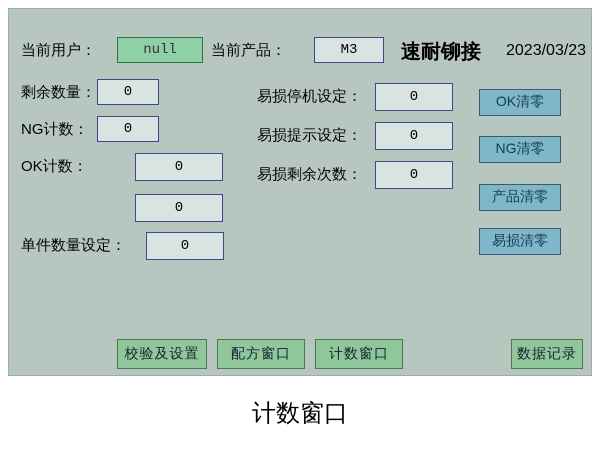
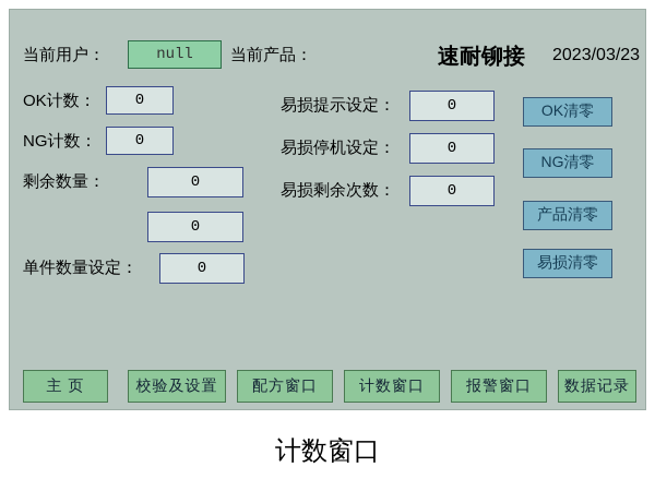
  当前用户：
  null
  当前产品：
- M3
  速耐铆接
  2023/03/23
- 剩余数量：
+ OK计数：
  0
  NG计数：
  0
- OK计数：
+ 剩余数量：
  0
  0
  单件数量设定：
  0
- 易损停机设定：
+ 易损提示设定：
  0
- 易损提示设定：
+ 易损停机设定：
  0
  易损剩余次数：
  0
  OK清零
  NG清零
  产品清零
  易损清零
+ 主 页
  校验及设置
  配方窗口
  计数窗口
+ 报警窗口
  数据记录
  计数窗口
